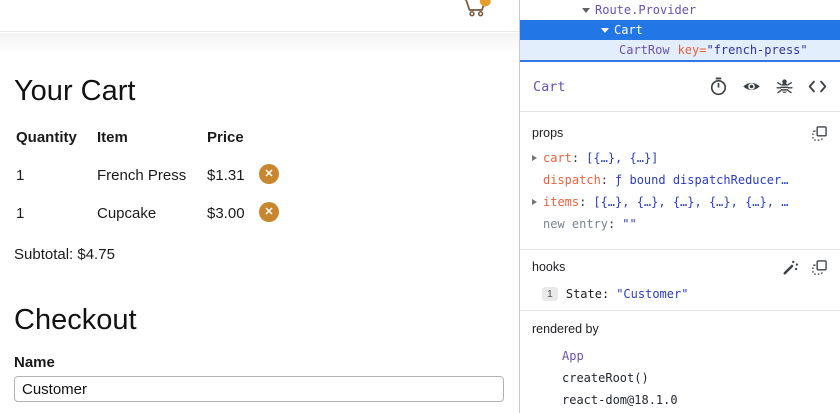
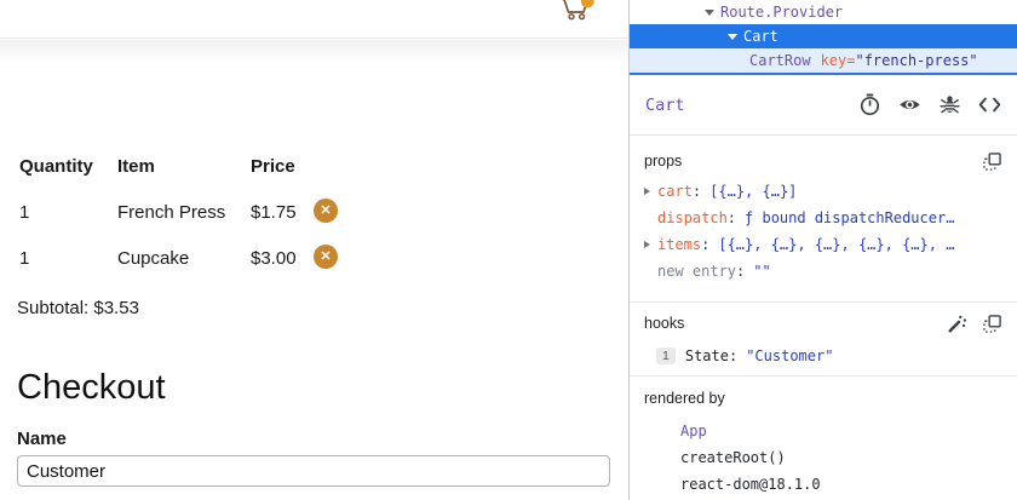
- Your Cart
  Quantity
  Item
  Price
  1
  French Press
- $1.31
+ $1.75
  ✕
  1
  Cupcake
  $3.00
  ✕
- Subtotal: $4.75
+ Subtotal: $3.53
  Checkout
  Name
  Customer
  Route.Provider
  Cart
  CartRow
  key=
  "french-press"
  Cart
  props
  cart
  :
  [{…}, {…}]
  dispatch
  :
  ƒ bound dispatchReducer…
  items
  :
  [{…}, {…}, {…}, {…}, {…}, …
  new entry
  :
  ""
  hooks
  1
  State
  :
  "Customer"
  rendered by
  App
  createRoot()
  react-dom@18.1.0
